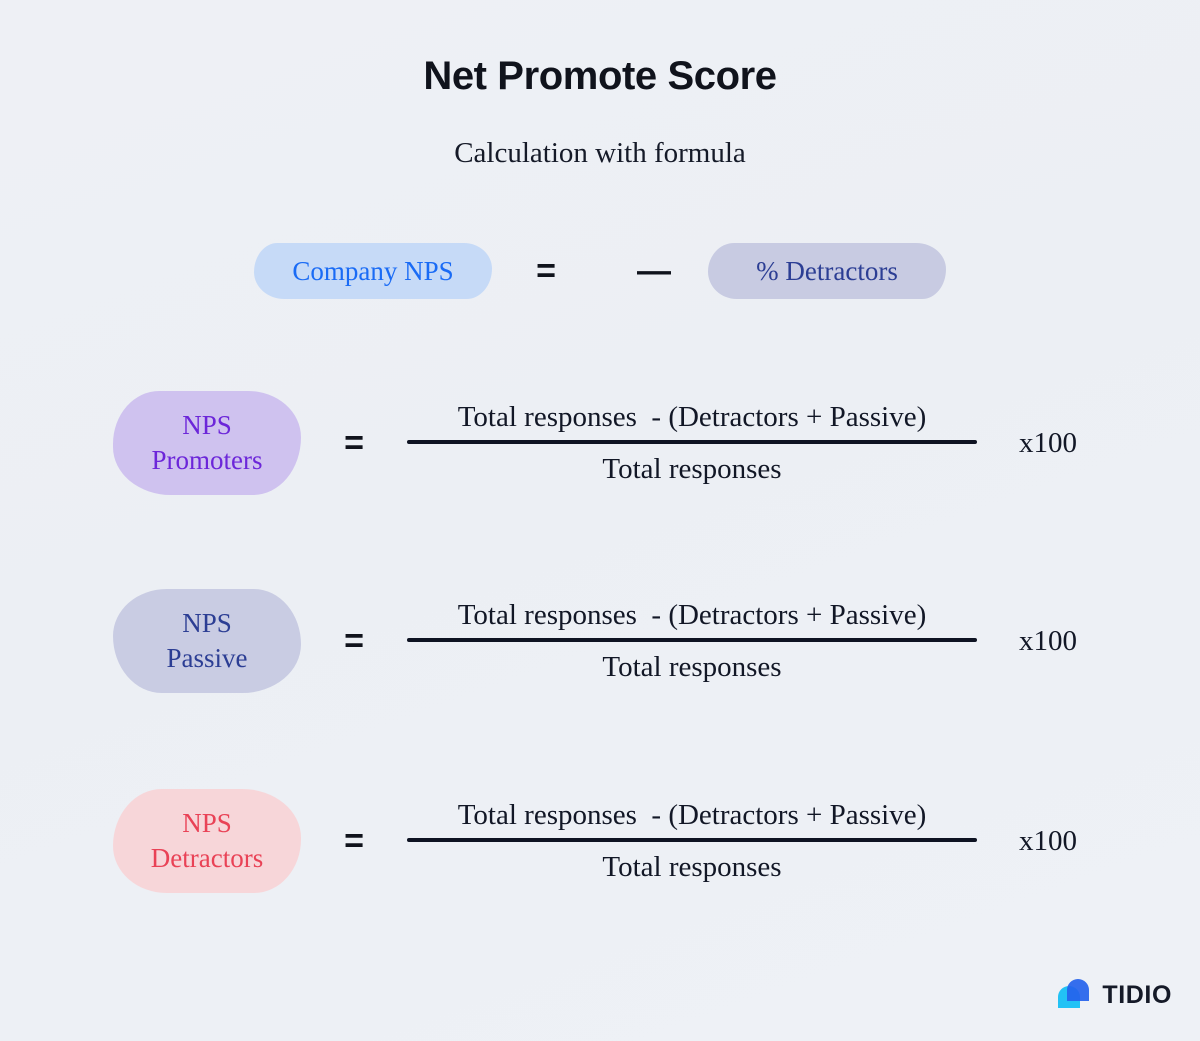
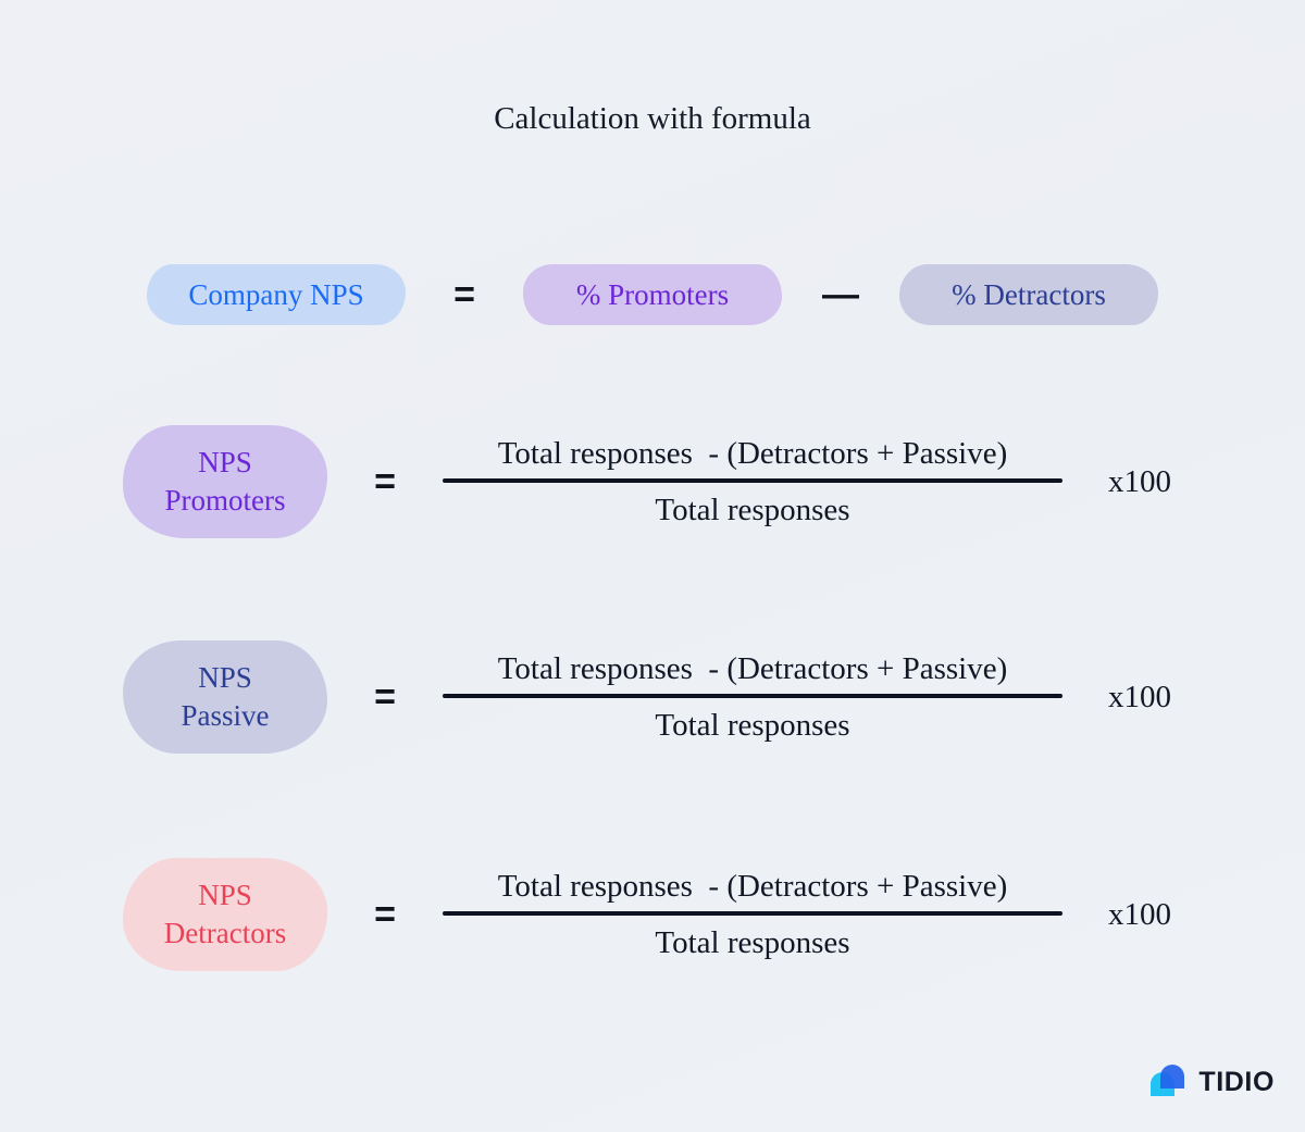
- Net Promote Score
  Calculation with formula
  Company NPS
  =
+ % Promoters
  —
  % Detractors
  NPS
  Promoters
  =
  Total responses - (Detractors + Passive)
  Total responses
  x100
  NPS
  Passive
  =
  Total responses - (Detractors + Passive)
  Total responses
  x100
  NPS
  Detractors
  =
  Total responses - (Detractors + Passive)
  Total responses
  x100
  TIDIO
